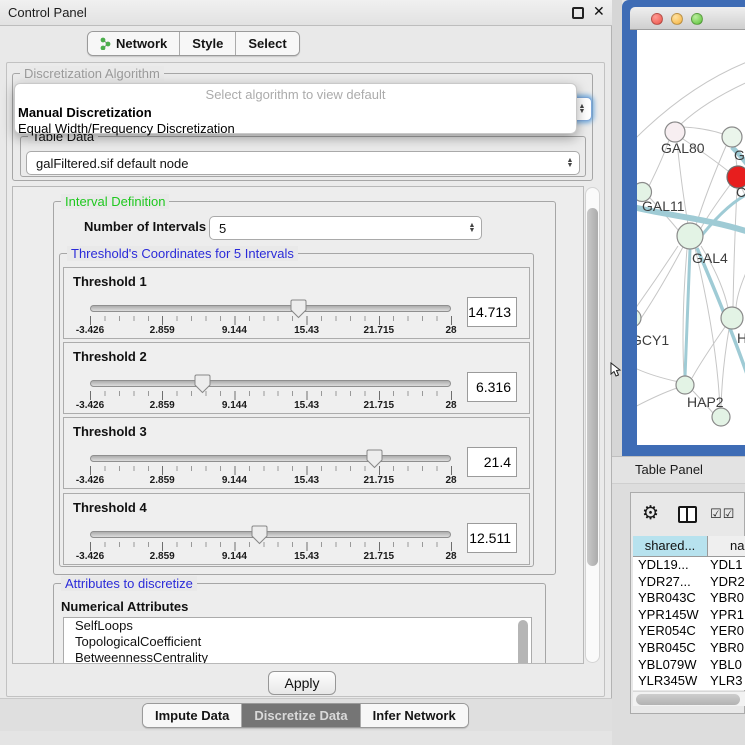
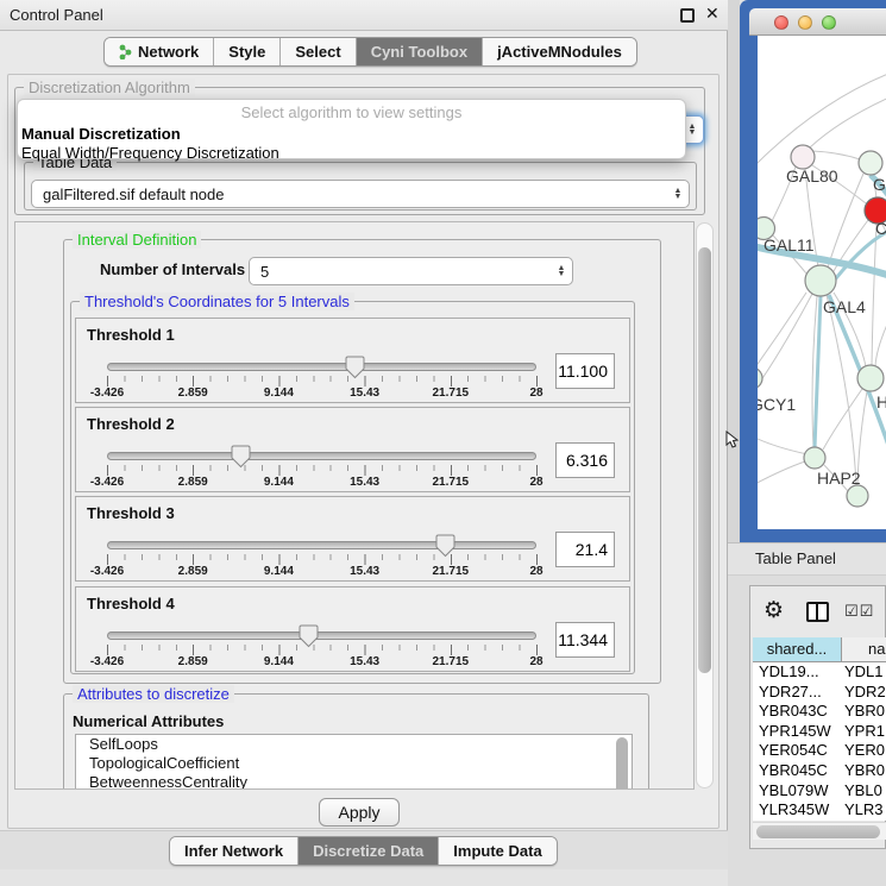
  Control Panel
  ✕
  Network
  Style
  Select
+ Cyni Toolbox
+ jActiveMNodules
  Discretization Algorithm
- Select algorithm to view default
+ Select algorithm to view settings
  Manual Discretization
  Equal Width/Frequency Discretization
  Table Data
  galFiltered.sif default node
  Interval Definition
  Number of Intervals
  5
  Threshold's Coordinates for 5 Intervals
  Threshold 1
  -3.426
  2.859
  9.144
  15.43
  21.715
  28
- 14.713
+ 11.100
  Threshold 2
  -3.426
  2.859
  9.144
  15.43
  21.715
  28
  6.316
  Threshold 3
  -3.426
  2.859
  9.144
  15.43
  21.715
  28
  21.4
  Threshold 4
  -3.426
  2.859
  9.144
  15.43
  21.715
  28
- 12.511
+ 11.344
  Attributes to discretize
  Numerical Attributes
  SelfLoops
  TopologicalCoefficient
  BetweennessCentrality
  Apply
- Impute Data
+ Infer Network
  Discretize Data
- Infer Network
+ Impute Data
  GAL80
  C
  GAL11
  GAL4
  GCY1
  H
  HAP2
  Table Panel
  ⚙
  ☑☑
  shared...
  na
  YDL19...
  YDL1
  YDR27...
  YDR2
  YBR043C
  YBR0
  YPR145W
  YPR1
  YER054C
  YER0
  YBR045C
  YBR0
  YBL079W
  YBL0
  YLR345W
  YLR3
